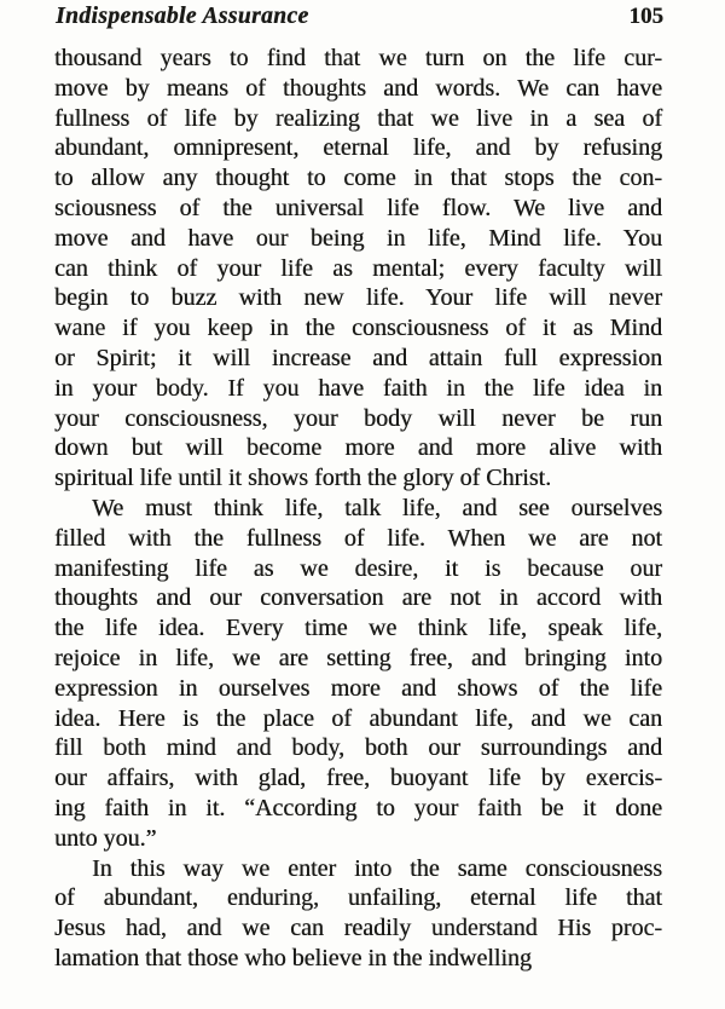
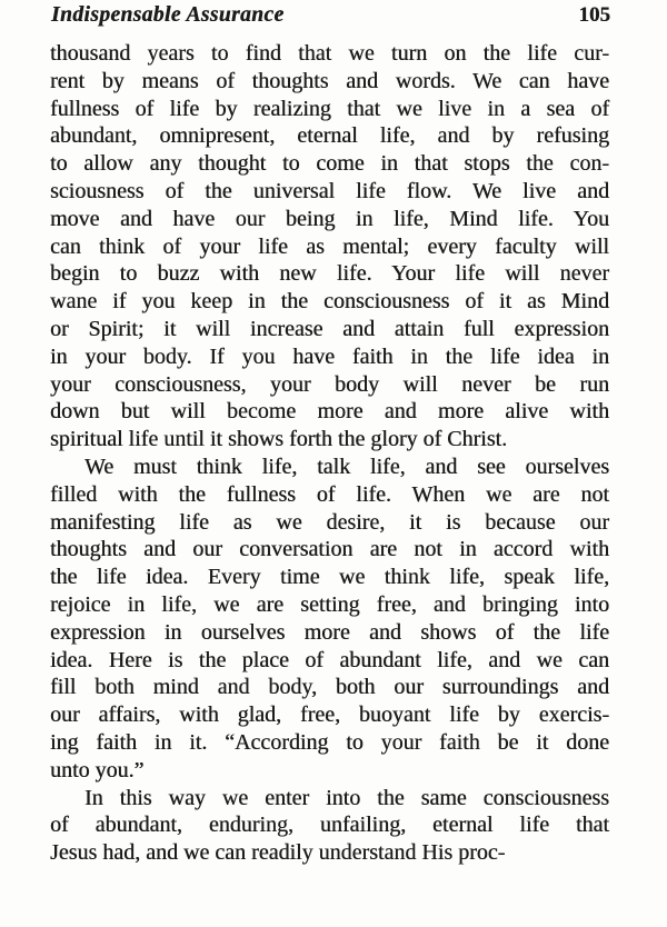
  Indispensable Assurance
  105
  thousand years to find that we turn on the life cur-
- move by means of thoughts and words. We can have
+ rent by means of thoughts and words. We can have
  fullness of life by realizing that we live in a sea of
  abundant, omnipresent, eternal life, and by refusing
  to allow any thought to come in that stops the con-
  sciousness of the universal life flow. We live and
  move and have our being in life, Mind life. You
  can think of your life as mental; every faculty will
  begin to buzz with new life. Your life will never
  wane if you keep in the consciousness of it as Mind
  or Spirit; it will increase and attain full expression
  in your body. If you have faith in the life idea in
  your consciousness, your body will never be run
  down but will become more and more alive with
  spiritual life until it shows forth the glory of Christ.
  We must think life, talk life, and see ourselves
  filled with the fullness of life. When we are not
  manifesting life as we desire, it is because our
  thoughts and our conversation are not in accord with
  the life idea. Every time we think life, speak life,
  rejoice in life, we are setting free, and bringing into
  expression in ourselves more and shows of the life
  idea. Here is the place of abundant life, and we can
  fill both mind and body, both our surroundings and
  our affairs, with glad, free, buoyant life by exercis-
  ing faith in it. “According to your faith be it done
  unto you.”
  In this way we enter into the same consciousness
  of abundant, enduring, unfailing, eternal life that
  Jesus had, and we can readily understand His proc-
- lamation that those who believe in the indwelling
